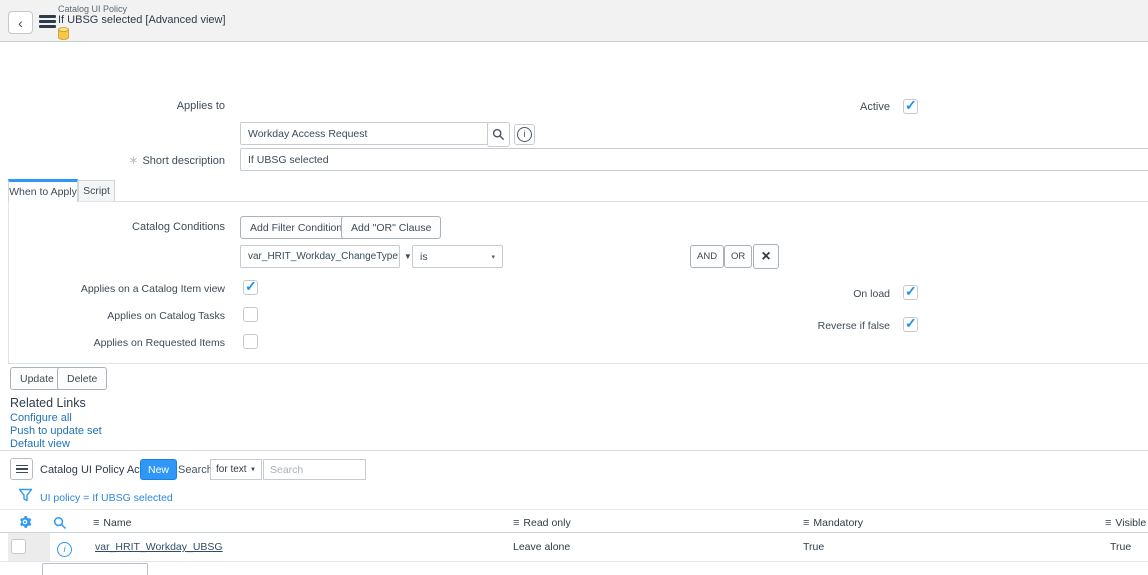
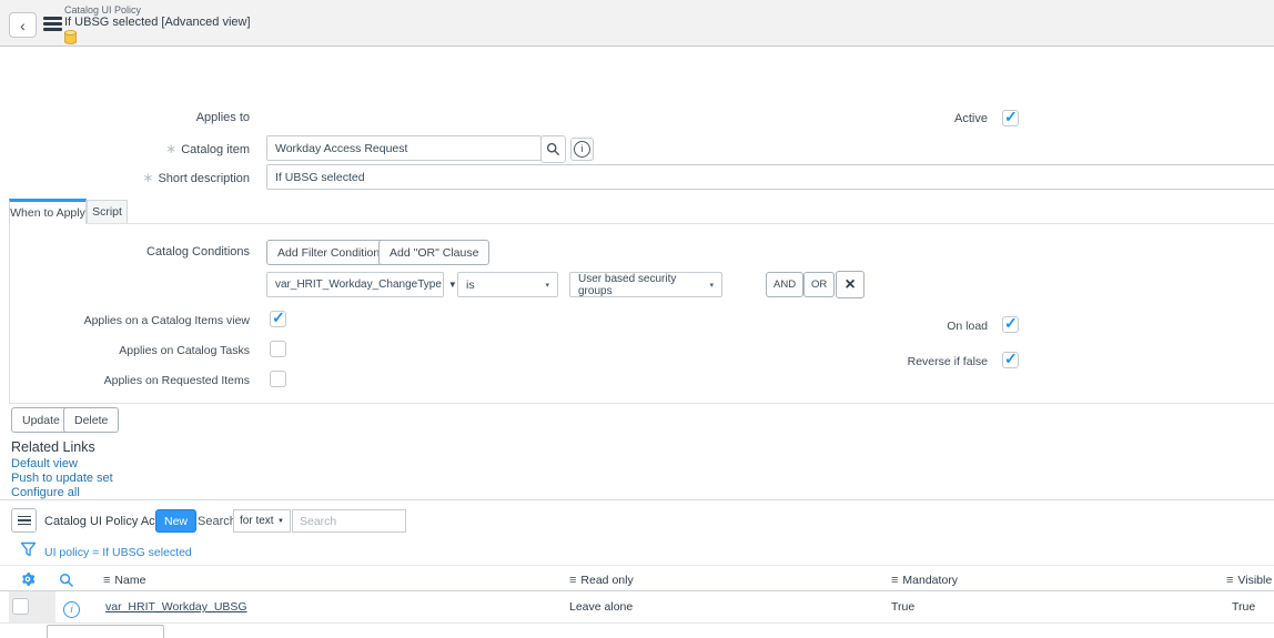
  ‹
  Catalog UI Policy
  If UBSG selected [Advanced view]
  Applies to
  Active
+ ∗ Catalog item
  Workday Access Request
  i
  ∗ Short description
  If UBSG selected
  When to Apply
  Script
  Catalog Conditions
  Add Filter Condition
  Add "OR" Clause
  var_HRIT_Workday_ChangeType
  ▼
  is
+ User based security groups
  AND
  OR
  ×
- Applies on a Catalog Item view
+ Applies on a Catalog Items view
  Applies on Catalog Tasks
  Applies on Requested Items
  On load
  Reverse if false
  Update
  Delete
  Related Links
- Configure all
+ Default view
  Push to update set
- Default view
+ Configure all
  Catalog UI Policy Ac
  New
  Searc
  for text
  Search
  UI policy = If UBSG selected
  ≡ Name
  ≡ Read only
  ≡ Mandatory
  ≡ Visible
  i
  var_HRIT_Workday_UBSG
  Leave alone
  True
  True
